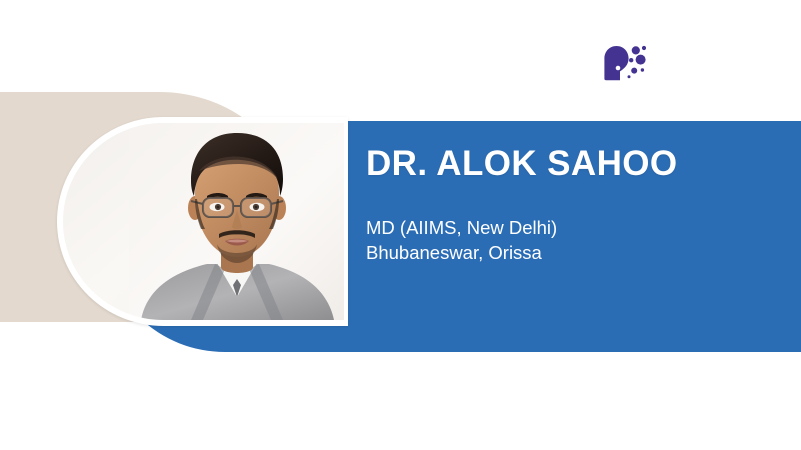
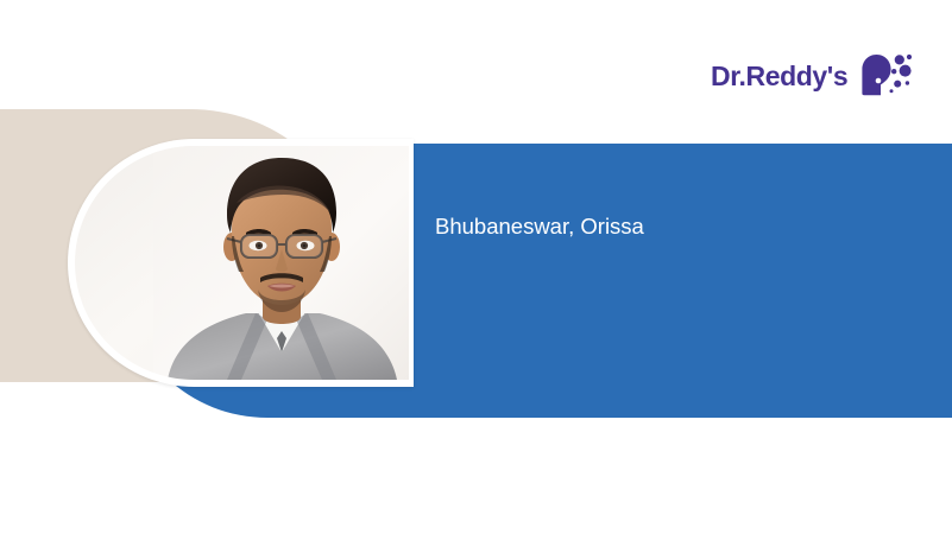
- DR. ALOK SAHOO
- MD (AIIMS, New Delhi)
  Bhubaneswar, Orissa
+ Dr.Reddy's
